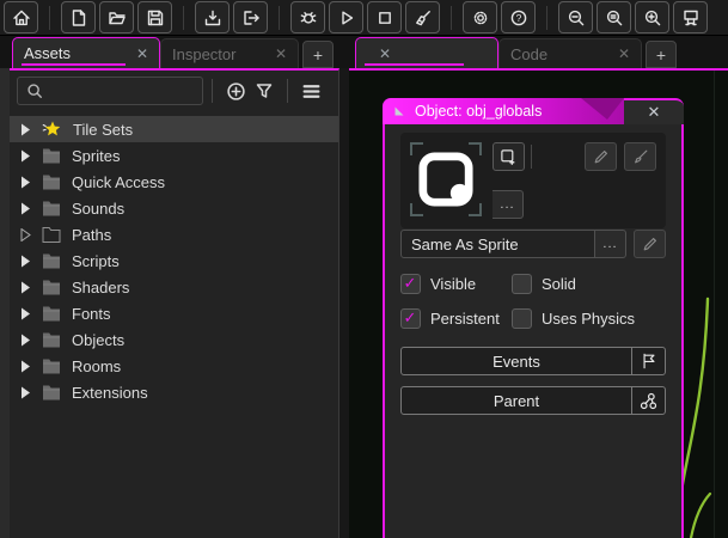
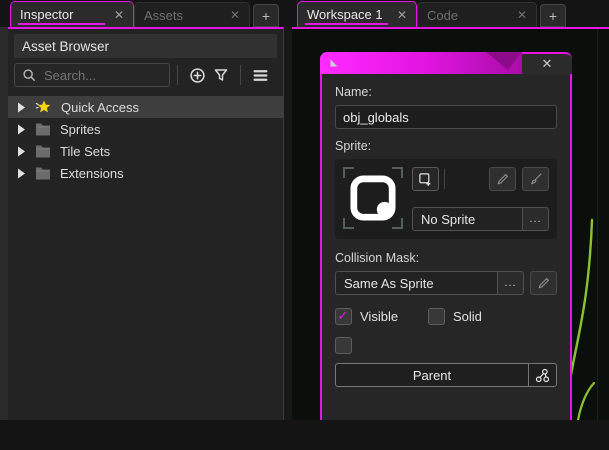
- ?
- Assets
+ Inspector
  ✕
- Inspector
+ Assets
  ✕
  +
+ Workspace 1
  ✕
  Code
  ✕
  +
+ Asset Browser
+ Search...
- Tile Sets
+ Quick Access
  Sprites
- Quick Access
+ Tile Sets
- Sounds
- Paths
- Scripts
- Shaders
- Fonts
- Objects
- Rooms
  Extensions
- Object: obj_globals
  ✕
+ Name:
+ obj_globals
+ Sprite:
+ No Sprite
  ...
+ Collision Mask:
  Same As Sprite
  ...
  Visible
  Solid
- Persistent
- Uses Physics
- Events
  Parent
